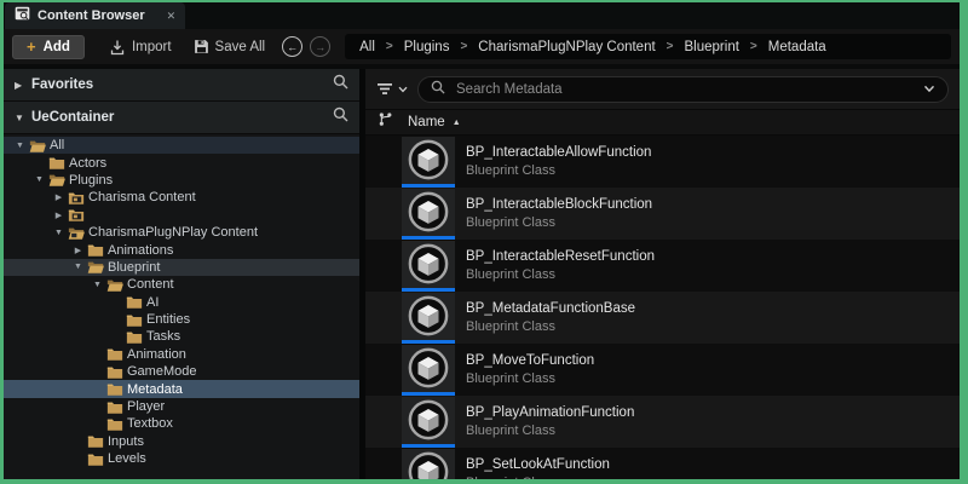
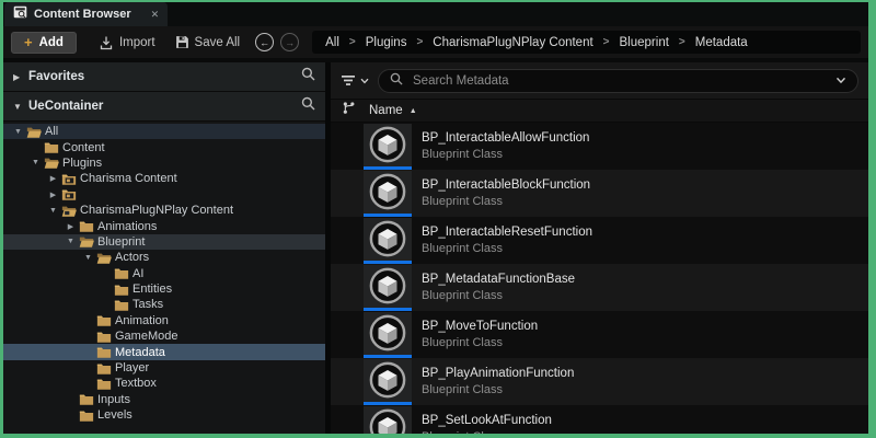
  Content Browser
  ✕
  +
  Add
  Import
  Save All
  ←
  →
  All
  >
  Plugins
  >
  CharismaPlugNPlay Content
  >
  Blueprint
  >
  Metadata
  ▶
  Favorites
  ▼
  UeContainer
  All
- Actors
+ Content
  Plugins
  Charisma Content
  CharismaPlugNPlay Content
  Animations
  Blueprint
- Content
+ Actors
  AI
  Entities
  Tasks
  Animation
  GameMode
  Metadata
  Player
  Textbox
  Inputs
  Levels
  Search Metadata
  Name
  BP_InteractableAllowFunction
  Blueprint Class
  BP_InteractableBlockFunction
  Blueprint Class
  BP_InteractableResetFunction
  Blueprint Class
  BP_MetadataFunctionBase
  Blueprint Class
  BP_MoveToFunction
  Blueprint Class
  BP_PlayAnimationFunction
  Blueprint Class
  BP_SetLookAtFunction
